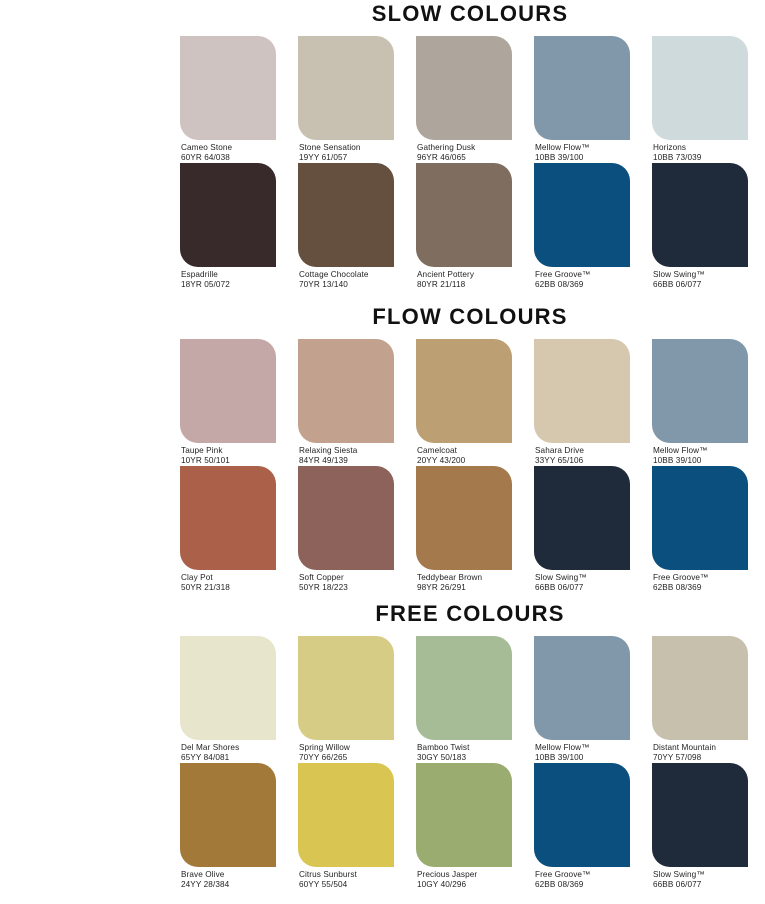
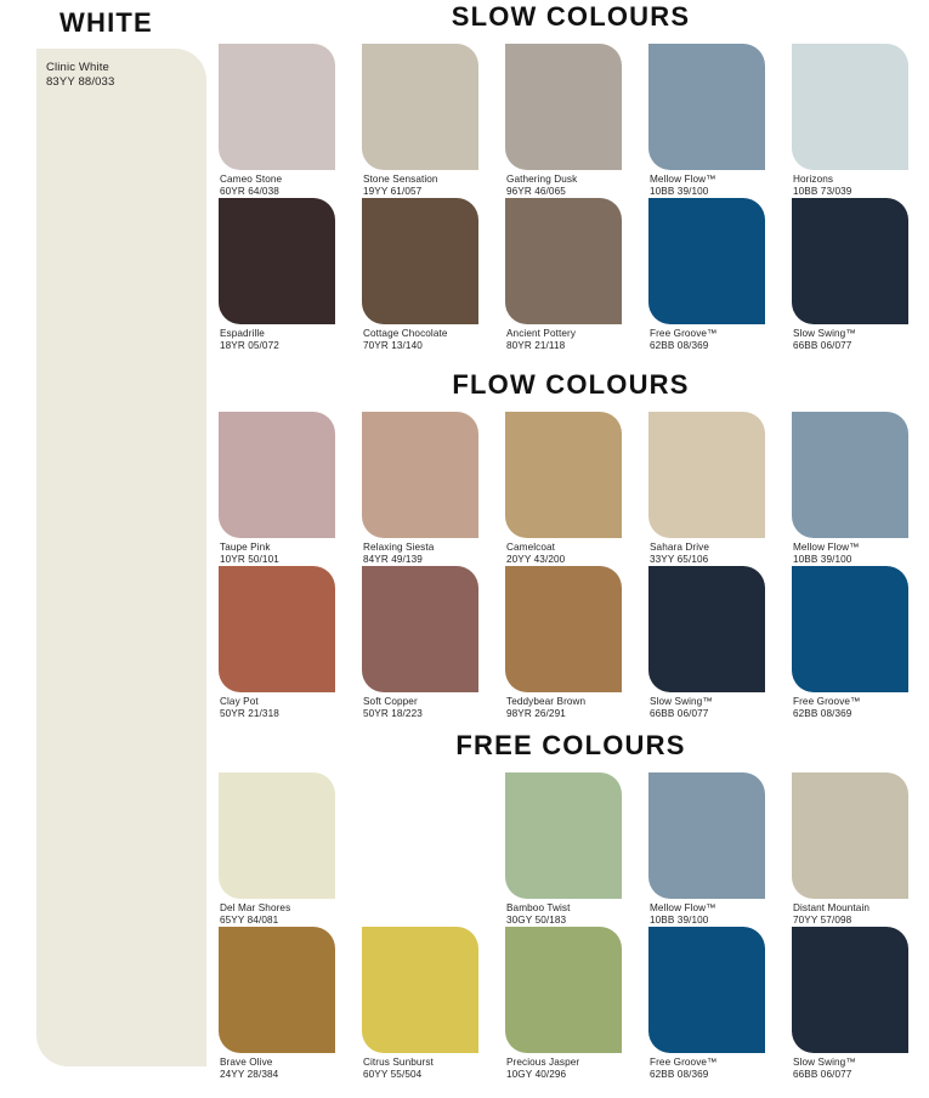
+ WHITE
+ Clinic White
+ 83YY 88/033
  SLOW COLOURS
  Cameo Stone
  60YR 64/038
  Stone Sensation
  19YY 61/057
  Gathering Dusk
  96YR 46/065
  Mellow Flow™
  10BB 39/100
  Horizons
  10BB 73/039
  Espadrille
  18YR 05/072
  Cottage Chocolate
  70YR 13/140
  Ancient Pottery
  80YR 21/118
  Free Groove™
  62BB 08/369
  Slow Swing™
  66BB 06/077
  FLOW COLOURS
  Taupe Pink
  10YR 50/101
  Relaxing Siesta
  84YR 49/139
  Camelcoat
  20YY 43/200
  Sahara Drive
  33YY 65/106
  Mellow Flow™
  10BB 39/100
  Clay Pot
  50YR 21/318
  Soft Copper
  50YR 18/223
  Teddybear Brown
  98YR 26/291
  Slow Swing™
  66BB 06/077
  Free Groove™
  62BB 08/369
  FREE COLOURS
  Del Mar Shores
  65YY 84/081
- Spring Willow
- 70YY 66/265
  Bamboo Twist
  30GY 50/183
  Mellow Flow™
  10BB 39/100
  Distant Mountain
  70YY 57/098
  Brave Olive
  24YY 28/384
  Citrus Sunburst
  60YY 55/504
  Precious Jasper
  10GY 40/296
  Free Groove™
  62BB 08/369
  Slow Swing™
  66BB 06/077
